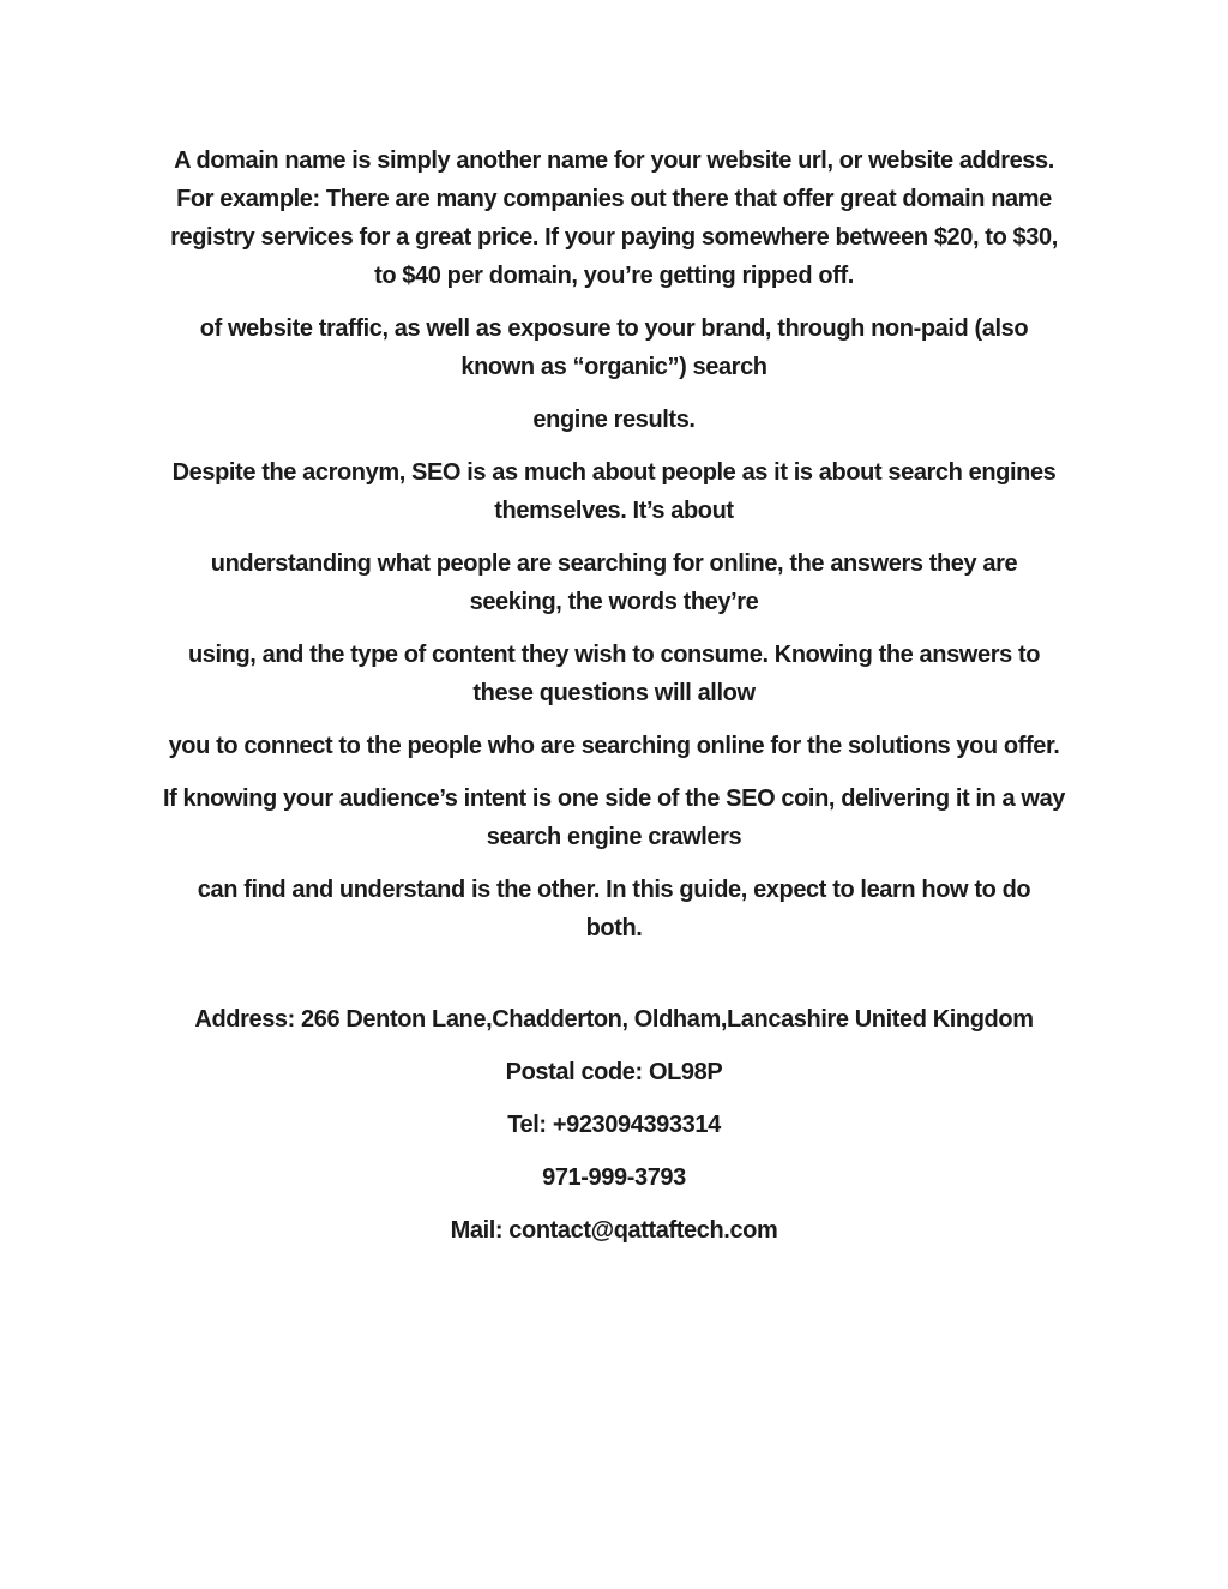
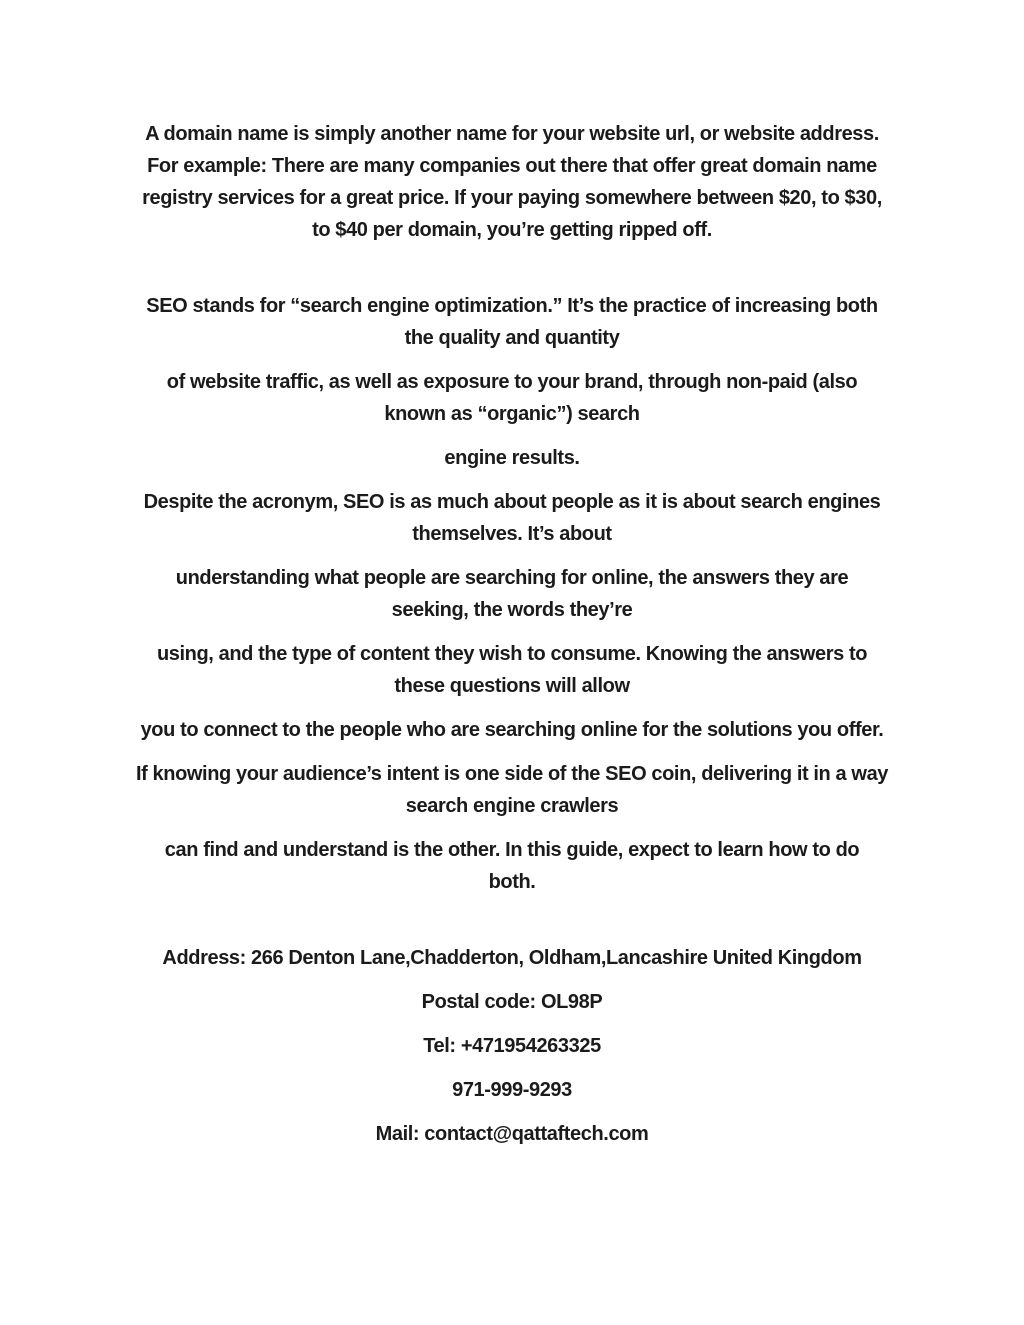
  A domain name is simply another name for your website url, or website address.
  For example: There are many companies out there that offer great domain name
  registry services for a great price. If your paying somewhere between $20, to $30,
  to $40 per domain, you’re getting ripped off.
+ SEO stands for “search engine optimization.” It’s the practice of increasing both
+ the quality and quantity
  of website traffic, as well as exposure to your brand, through non-paid (also
  known as “organic”) search
  engine results.
  Despite the acronym, SEO is as much about people as it is about search engines
  themselves. It’s about
  understanding what people are searching for online, the answers they are
  seeking, the words they’re
  using, and the type of content they wish to consume. Knowing the answers to
  these questions will allow
  you to connect to the people who are searching online for the solutions you offer.
  If knowing your audience’s intent is one side of the SEO coin, delivering it in a way
  search engine crawlers
  can find and understand is the other. In this guide, expect to learn how to do
  both.
  Address: 266 Denton Lane,Chadderton, Oldham,Lancashire United Kingdom
  Postal code: OL98P
- Tel: +923094393314
+ Tel: +471954263325
- 971-999-3793
+ 971-999-9293
  Mail: contact@qattaftech.com
